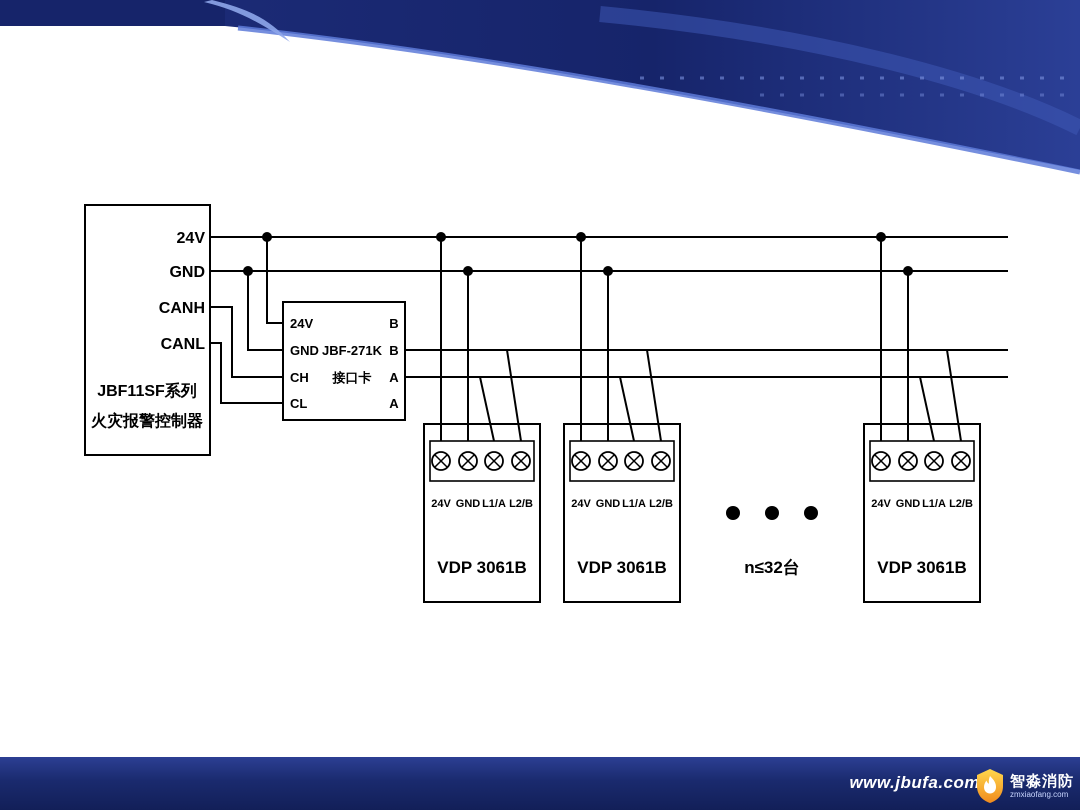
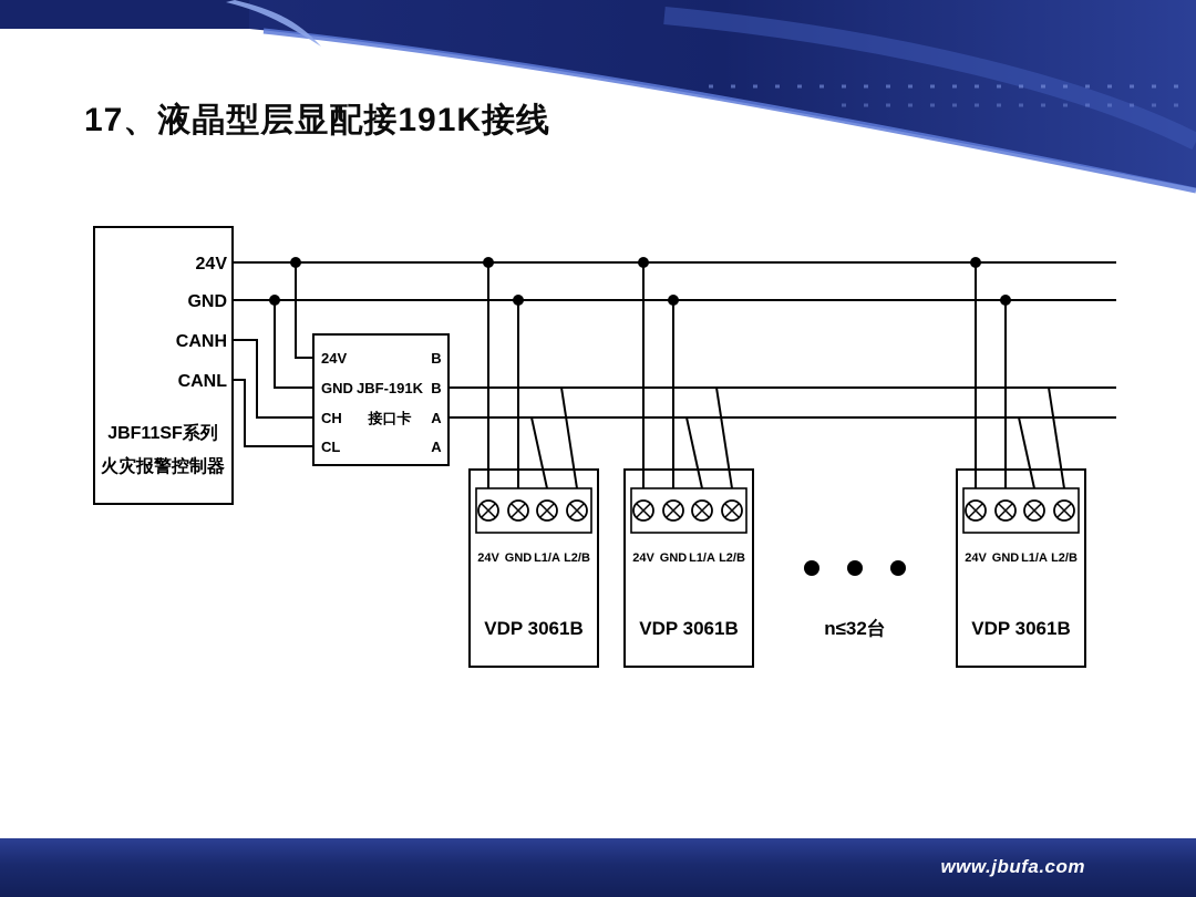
+ 17、液晶型层显配接191K接线
  24V
  GND
  CANH
  CANL
  JBF11SF系列
  火灾报警控制器
  24V
  GND
  CH
  CL
  B
  B
  A
  A
- JBF-271K
+ JBF-191K
  接口卡
  24V
  GND
  L1/A
  L2/B
  VDP 3061B
  24V
  GND
  L1/A
  L2/B
  VDP 3061B
  n≤32台
  24V
  GND
  L1/A
  L2/B
  VDP 3061B
  www.jbufa.com
- 智淼消防
- zmxiaofang.com
